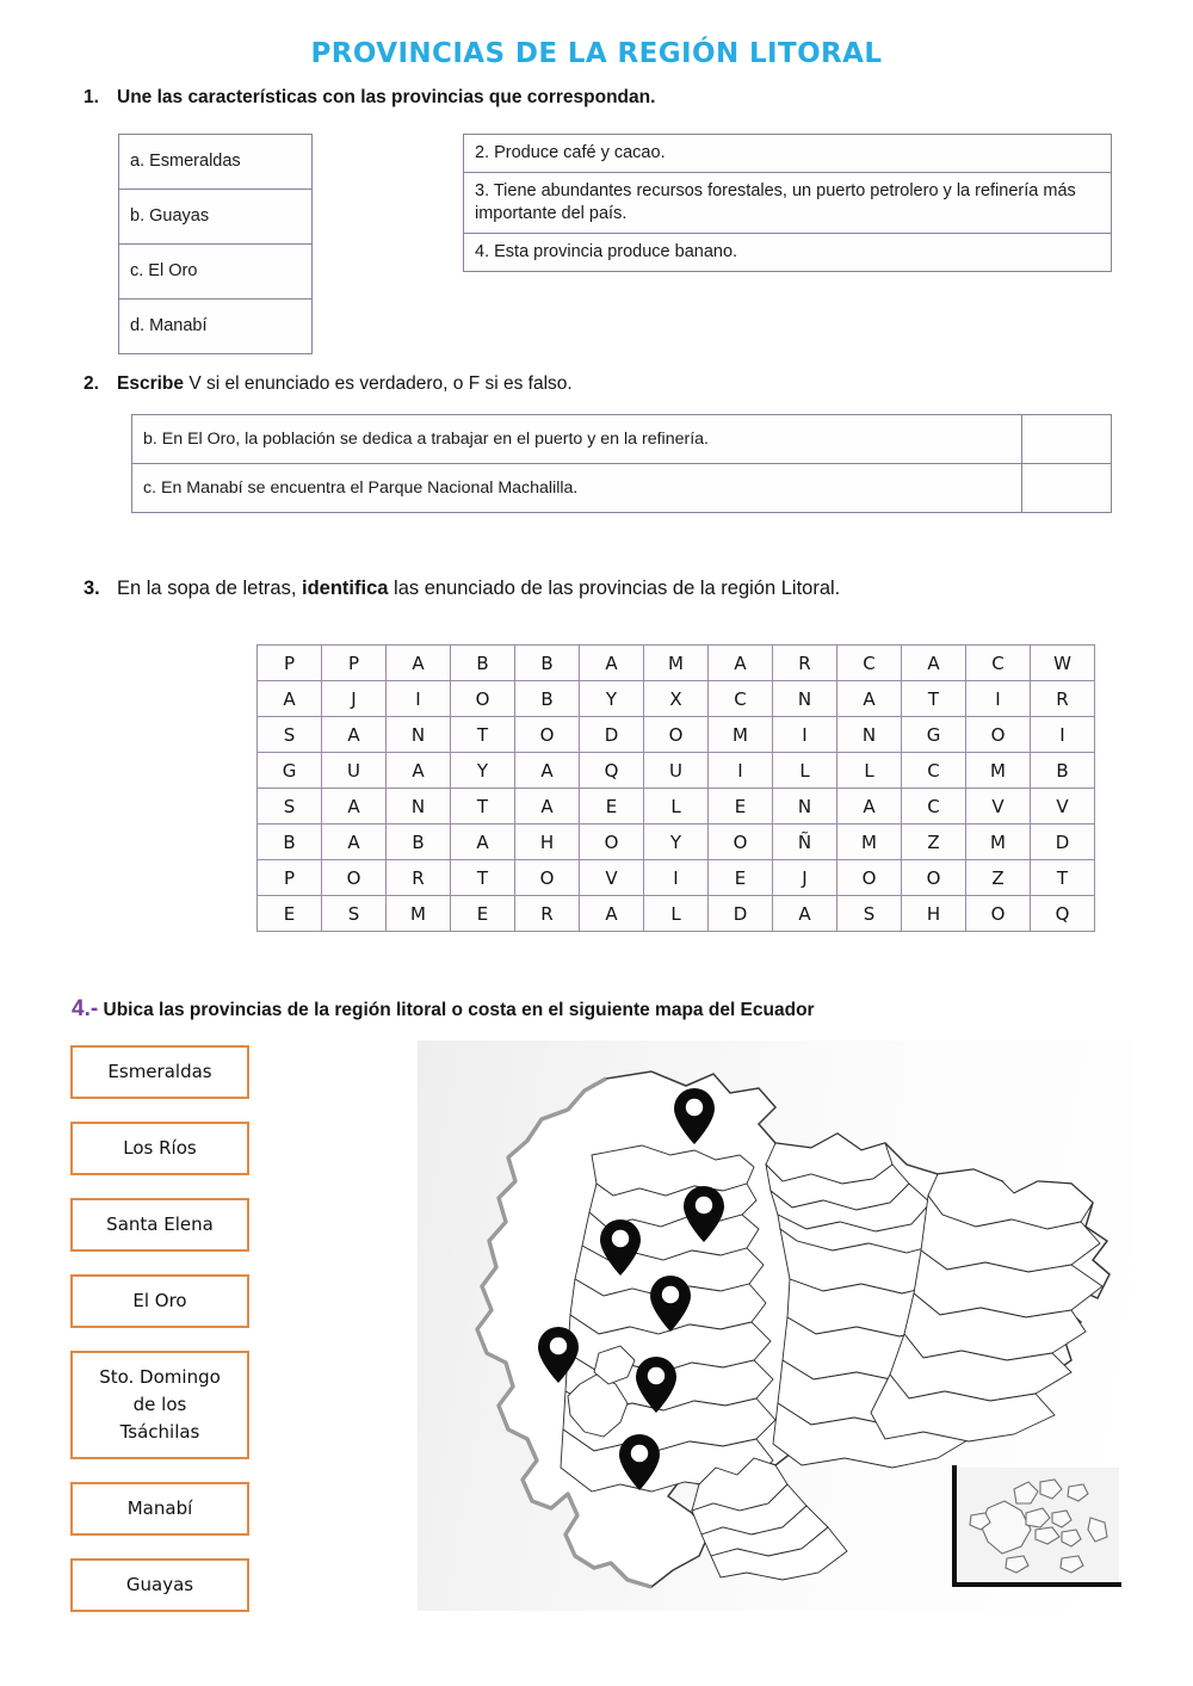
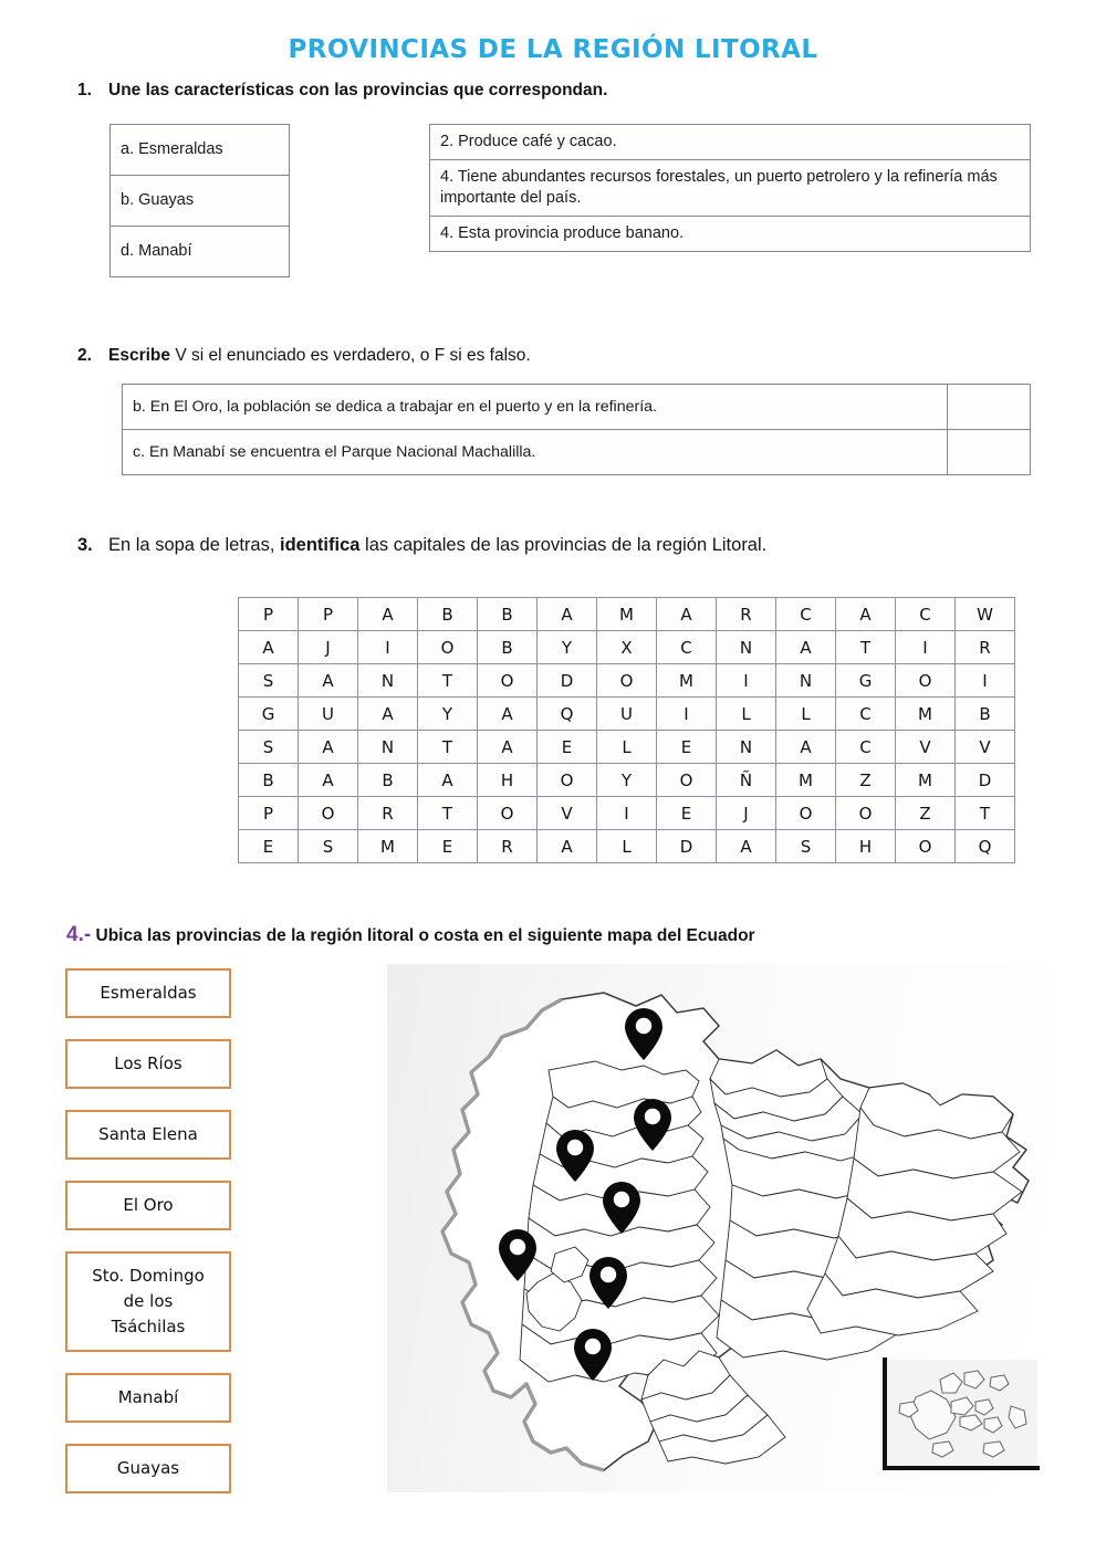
  PROVINCIAS DE LA REGIÓN LITORAL
  1. Une las características con las provincias que correspondan.
  a. Esmeraldas
  b. Guayas
- c. El Oro
  d. Manabí
  2. Produce café y cacao.
- 3. Tiene abundantes recursos forestales, un puerto petrolero y la refinería más importante del país.
+ 4. Tiene abundantes recursos forestales, un puerto petrolero y la refinería más importante del país.
  4. Esta provincia produce banano.
  2. Escribe V si el enunciado es verdadero, o F si es falso.
  b. En El Oro, la población se dedica a trabajar en el puerto y en la refinería.
  c. En Manabí se encuentra el Parque Nacional Machalilla.
- 3. En la sopa de letras, identifica las enunciado de las provincias de la región Litoral.
+ 3. En la sopa de letras, identifica las capitales de las provincias de la región Litoral.
  P	P	A	B	B	A	M	A	R	C	A	C	W
  A	J	I	O	B	Y	X	C	N	A	T	I	R
  S	A	N	T	O	D	O	M	I	N	G	O	I
  G	U	A	Y	A	Q	U	I	L	L	C	M	B
  S	A	N	T	A	E	L	E	N	A	C	V	V
  B	A	B	A	H	O	Y	O	Ñ	M	Z	M	D
  P	O	R	T	O	V	I	E	J	O	O	Z	T
  E	S	M	E	R	A	L	D	A	S	H	O	Q
  4.- Ubica las provincias de la región litoral o costa en el siguiente mapa del Ecuador
  Esmeraldas
  Los Ríos
  Santa Elena
  El Oro
  Sto. Domingo
  de los
  Tsáchilas
  Manabí
  Guayas
